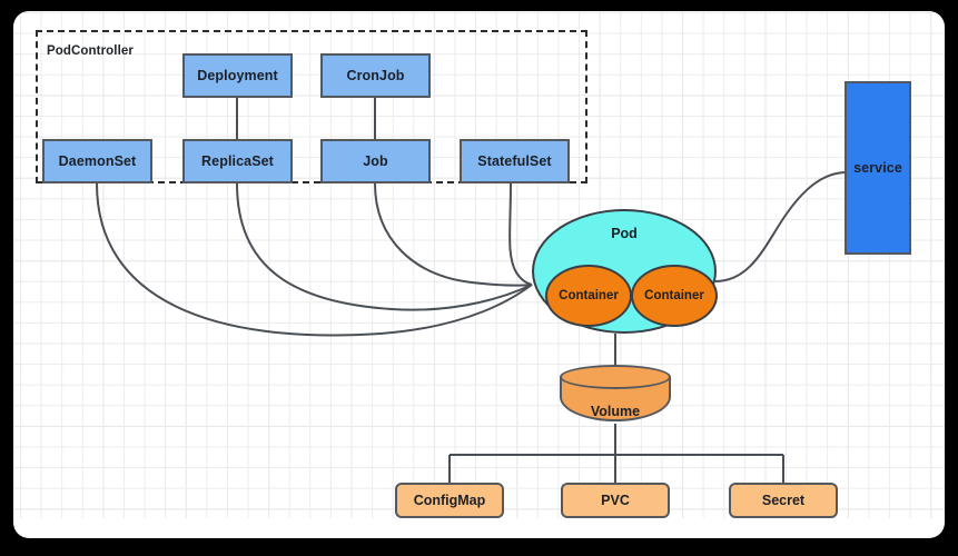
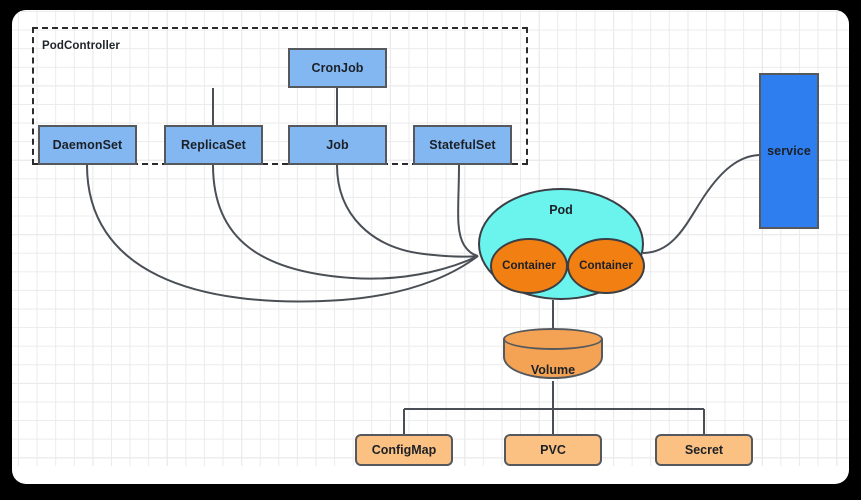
  PodController
- Deployment
  CronJob
  DaemonSet
  ReplicaSet
  Job
  StatefulSet
  service
  Pod
  Container
  Container
  Volume
  ConfigMap
  PVC
  Secret
